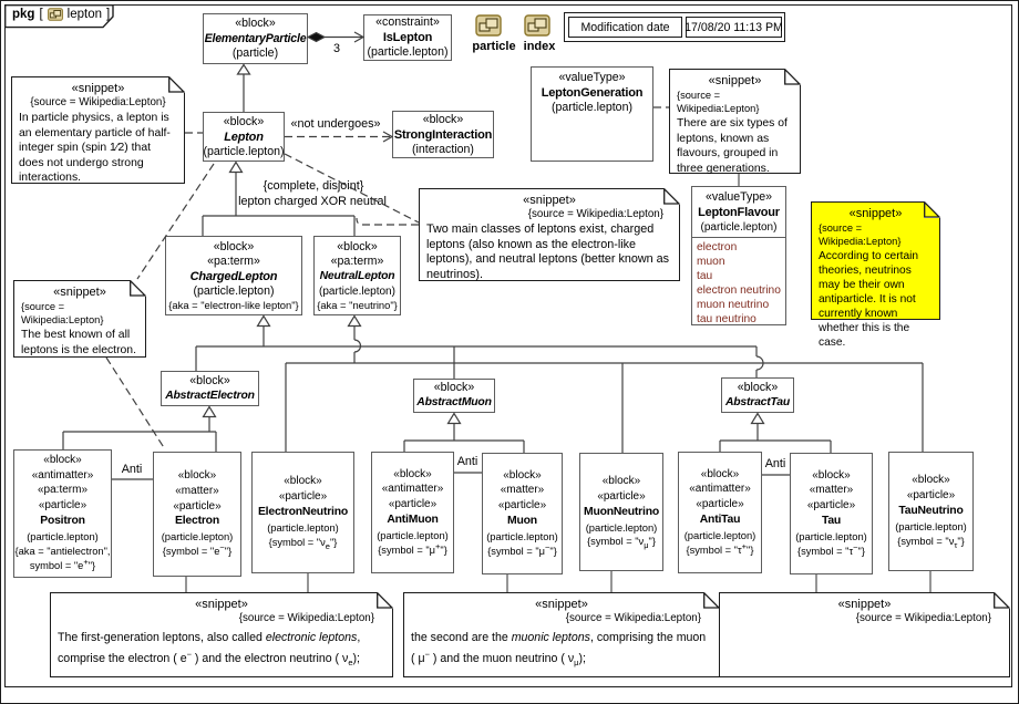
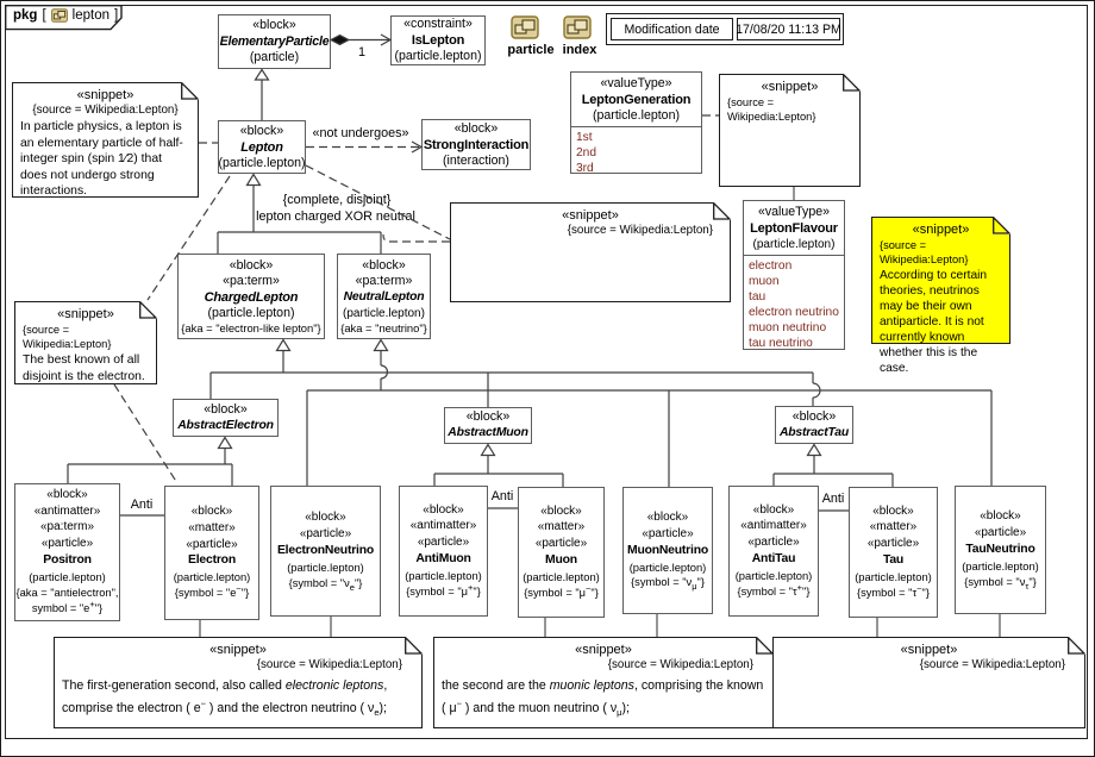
  pkg
  [
  lepton
  ]
  particle
  index
  Modification date
  17/08/20 11:13 PM
  «block»
  ElementaryParticle
  (particle)
  «constraint»
  IsLepton
  (particle.lepton)
  «block»
  Lepton
  (particle.lepton)
  «block»
  StrongInteraction
  (interaction)
  «valueType»
  LeptonGeneration
  (particle.lepton)
+ 1st
+ 2nd
+ 3rd
  «valueType»
  LeptonFlavour
  (particle.lepton)
  electron
  muon
  tau
  electron neutrino
  muon neutrino
  tau neutrino
  «block»
  «pa:term»
  ChargedLepton
  (particle.lepton)
  {aka = "electron-like lepton"}
  «block»
  «pa:term»
  NeutralLepton
  (particle.lepton)
  {aka = "neutrino"}
  «block»
  AbstractElectron
  «block»
  AbstractMuon
  «block»
  AbstractTau
  «block»
  «antimatter»
  «pa:term»
  «particle»
  Positron
  (particle.lepton)
  {aka = "antielectron",
  symbol = "e+"}
  «block»
  «matter»
  «particle»
  Electron
  (particle.lepton)
  {symbol = "e−"}
  «block»
  «particle»
  ElectronNeutrino
  (particle.lepton)
  {symbol = "νe"}
  «block»
  «antimatter»
  «particle»
  AntiMuon
  (particle.lepton)
  {symbol = "μ+"}
  «block»
  «matter»
  «particle»
  Muon
  (particle.lepton)
  {symbol = "μ−"}
  «block»
  «particle»
  MuonNeutrino
  (particle.lepton)
  {symbol = "νμ"}
  «block»
  «antimatter»
  «particle»
  AntiTau
  (particle.lepton)
  {symbol = "τ+"}
  «block»
  «matter»
  «particle»
  Tau
  (particle.lepton)
  {symbol = "τ−"}
  «block»
  «particle»
  TauNeutrino
  (particle.lepton)
  {symbol = "ντ"}
  «snippet»
  {source = Wikipedia:Lepton}
  In particle physics, a lepton is an elementary particle of half-integer spin (spin 1⁄2) that does not undergo strong interactions.
  «snippet»
  {source = Wikipedia:Lepton}
- There are six types of leptons, known as flavours, grouped in three generations.
  «snippet»
  {source = Wikipedia:Lepton}
- Two main classes of leptons exist, charged leptons (also known as the electron-like leptons), and neutral leptons (better known as neutrinos).
  «snippet»
  {source = Wikipedia:Lepton}
- The best known of all leptons is the electron.
+ The best known of all disjoint is the electron.
  «snippet»
  {source = Wikipedia:Lepton}
  According to certain theories, neutrinos may be their own antiparticle. It is not currently known whether this is the case.
  «snippet»
  {source = Wikipedia:Lepton}
- The first-generation leptons, also called electronic leptons, comprise the electron ( e− ) and the electron neutrino ( νe);
+ The first-generation second, also called electronic leptons, comprise the electron ( e− ) and the electron neutrino ( νe);
  «snippet»
  {source = Wikipedia:Lepton}
- the second are the muonic leptons, comprising the muon ( μ− ) and the muon neutrino ( νμ);
+ the second are the muonic leptons, comprising the known ( μ− ) and the muon neutrino ( νμ);
  «snippet»
  {source = Wikipedia:Lepton}
- 3
+ 1
  «not undergoes»
  {complete, disjoint}
  lepton charged XOR neutral
  Anti
  Anti
  Anti
